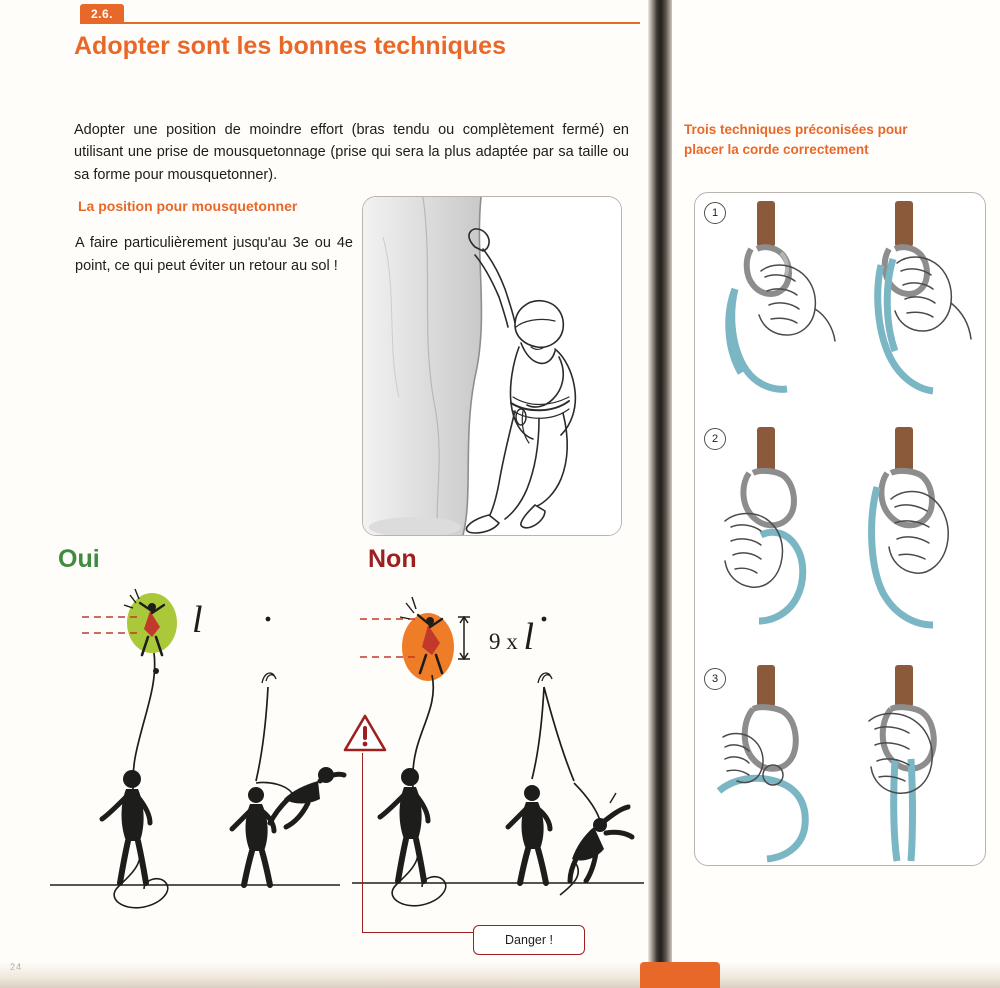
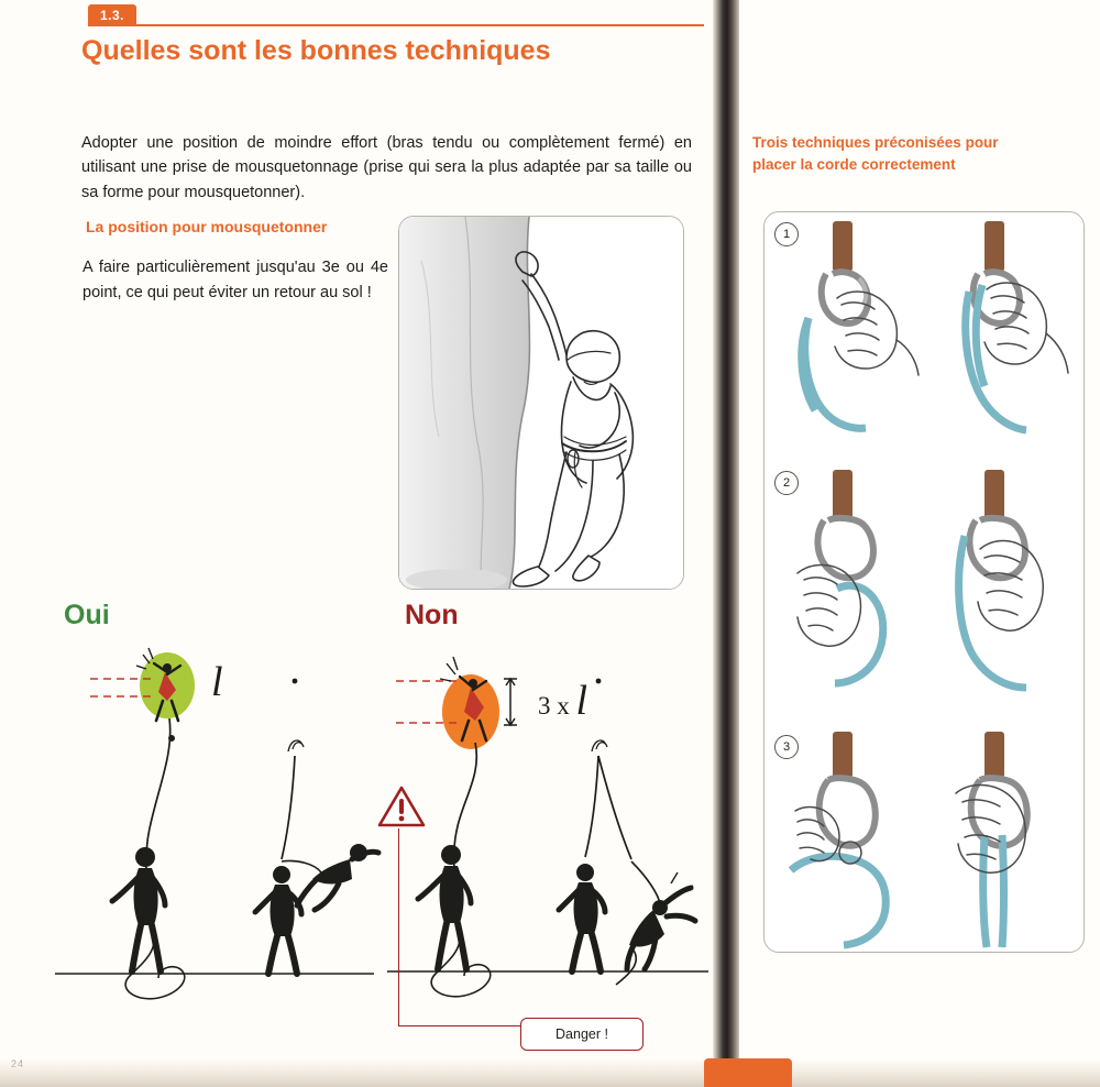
- 2.6.
+ 1.3.
- Adopter sont les bonnes techniques
+ Quelles sont les bonnes techniques
  Adopter une position de moindre effort (bras tendu ou complètement fermé) en utilisant une prise de mousquetonnage (prise qui sera la plus adaptée par sa taille ou sa forme pour mousquetonner).
  La position pour mousquetonner
  A faire particulièrement jusqu'au 3e ou 4e point, ce qui peut éviter un retour au sol !
  Oui
  Non
  l
- 9 x l
+ 3 x l
  Danger !
  Trois techniques préconisées pour
  placer la corde correctement
  1
  2
  3
